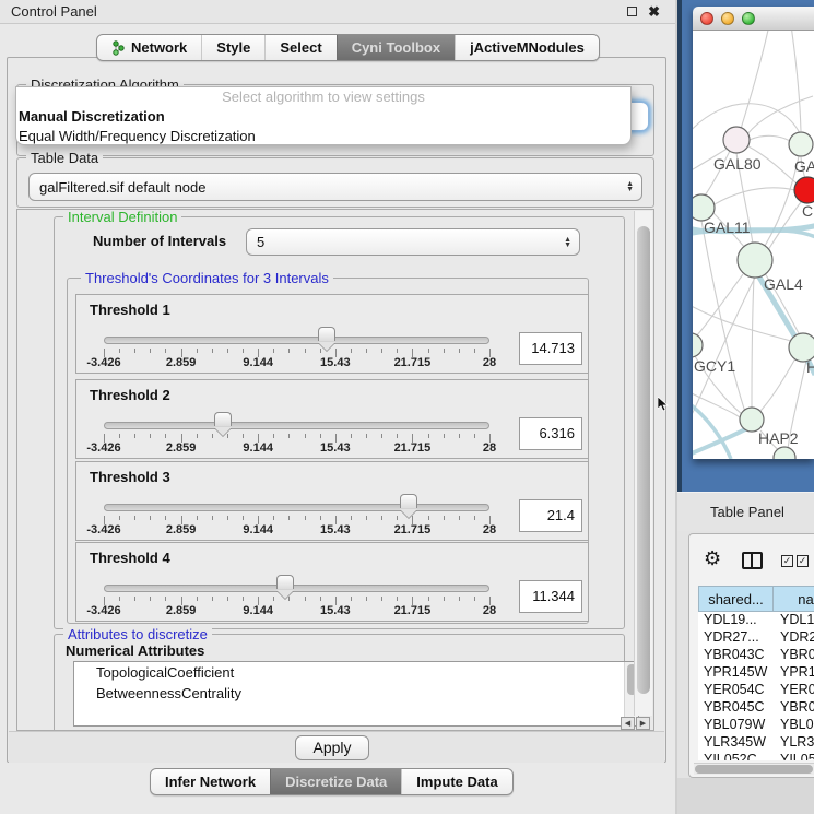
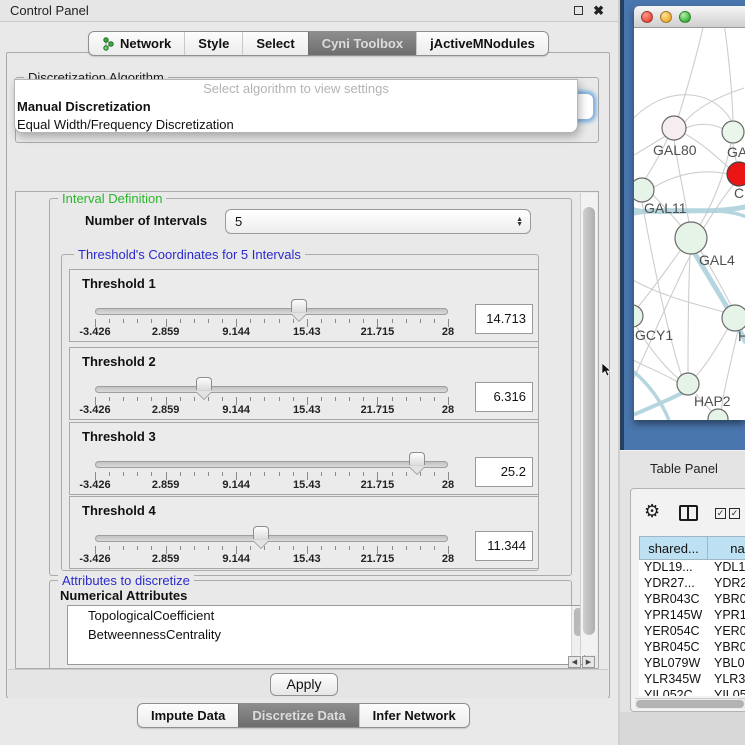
  Control Panel
  ✖
  Discretization Algorithm
- Table Data
- galFiltered.sif default node
  Interval Definition
  Number of Intervals
  5
- Threshold's Coordinates for 3 Intervals
+ Threshold's Coordinates for 5 Intervals
  Threshold 1
  -3.426
  2.859
  9.144
  15.43
  21.715
  28
  14.713
  Threshold 2
  -3.426
  2.859
  9.144
  15.43
  21.715
  28
  6.316
  Threshold 3
  -3.426
  2.859
  9.144
  15.43
  21.715
  28
- 21.4
+ 25.2
  Threshold 4
  -3.426
  2.859
  9.144
  15.43
  21.715
  28
  11.344
  Attributes to discretize
  Numerical Attributes
  TopologicalCoefficient
  BetweennessCentrality
  Apply
  Network
  Style
  Select
  Cyni Toolbox
  jActiveMNodules
- Infer Network
+ Impute Data
  Discretize Data
- Impute Data
+ Infer Network
  Select algorithm to view settings
  Manual Discretization
  Equal Width/Frequency Discretization
  GAL80
  GA
  C
  GAL11
  GAL4
  GCY1
  H
  HAP2
  Table Panel
  ⚙
  ✓
  ✓
  shared...
  na
  YDL19...
  YDL1
  YDR27...
  YDR2
  YBR043C
  YBR0
  YPR145W
  YPR1
  YER054C
  YER0
  YBR045C
  YBR0
  YBL079W
  YBL0
  YLR345W
  YLR3
  YIL052C
  YIL05
